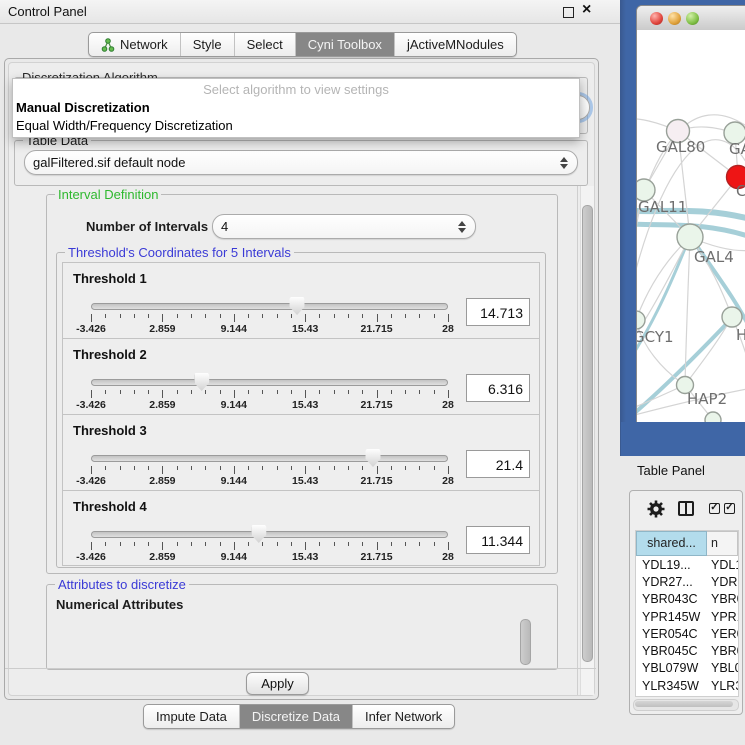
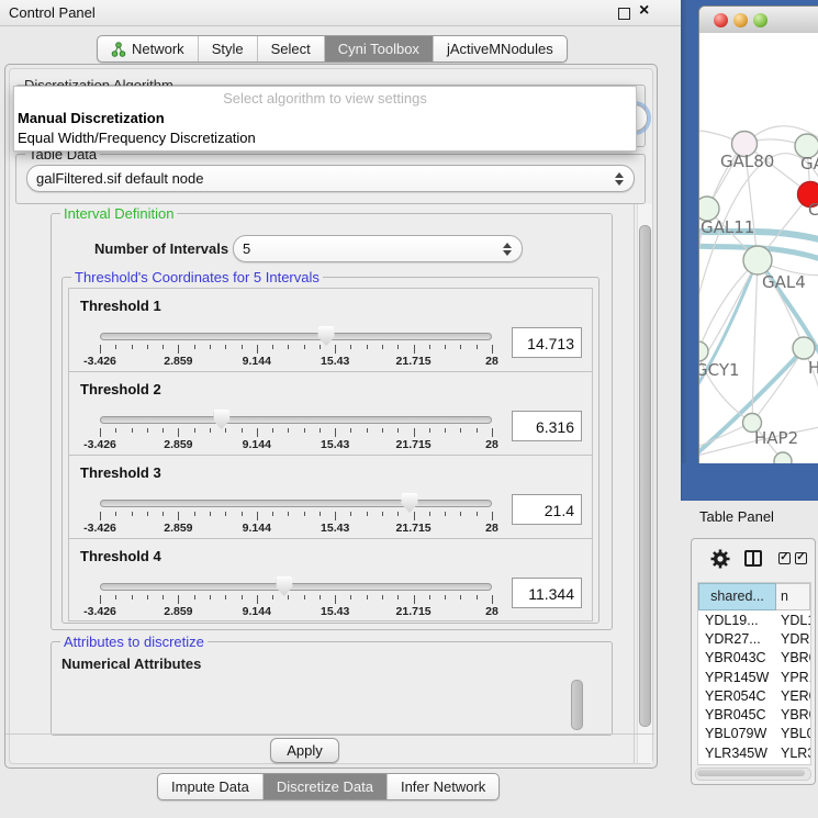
  Control Panel
  ×
  Network
  Style
  Select
  Cyni Toolbox
  jActiveMNodules
  Select algorithm to view settings
  Manual Discretization
  Equal Width/Frequency Discretization
  Table Data
  galFiltered.sif default node
  Interval Definition
  Number of Intervals
- 4
+ 5
  Threshold's Coordinates for 5 Intervals
  Threshold 1
  -3.426
  2.859
  9.144
  15.43
  21.715
  28
  14.713
  Threshold 2
  -3.426
  2.859
  9.144
  15.43
  21.715
  28
  6.316
  Threshold 3
  -3.426
  2.859
  9.144
  15.43
  21.715
  28
  21.4
  Threshold 4
  -3.426
  2.859
  9.144
  15.43
  21.715
  28
  11.344
  Attributes to discretize
  Numerical Attributes
  Apply
  Impute Data
  Discretize Data
  Infer Network
  GAL80
  C
  GAL11
  GAL4
  GCY1
  H
  HAP2
  Table Panel
  ✓
  ✓
  shared...
  n
  YDL19...
  YDL
  YDR27...
  YDR
  YBR043C
  YBR
  YPR145W
  YPR
  YER054C
  YER
  YBR045C
  YBR
  YBL079W
  YBL
  YLR345W
  YLR
